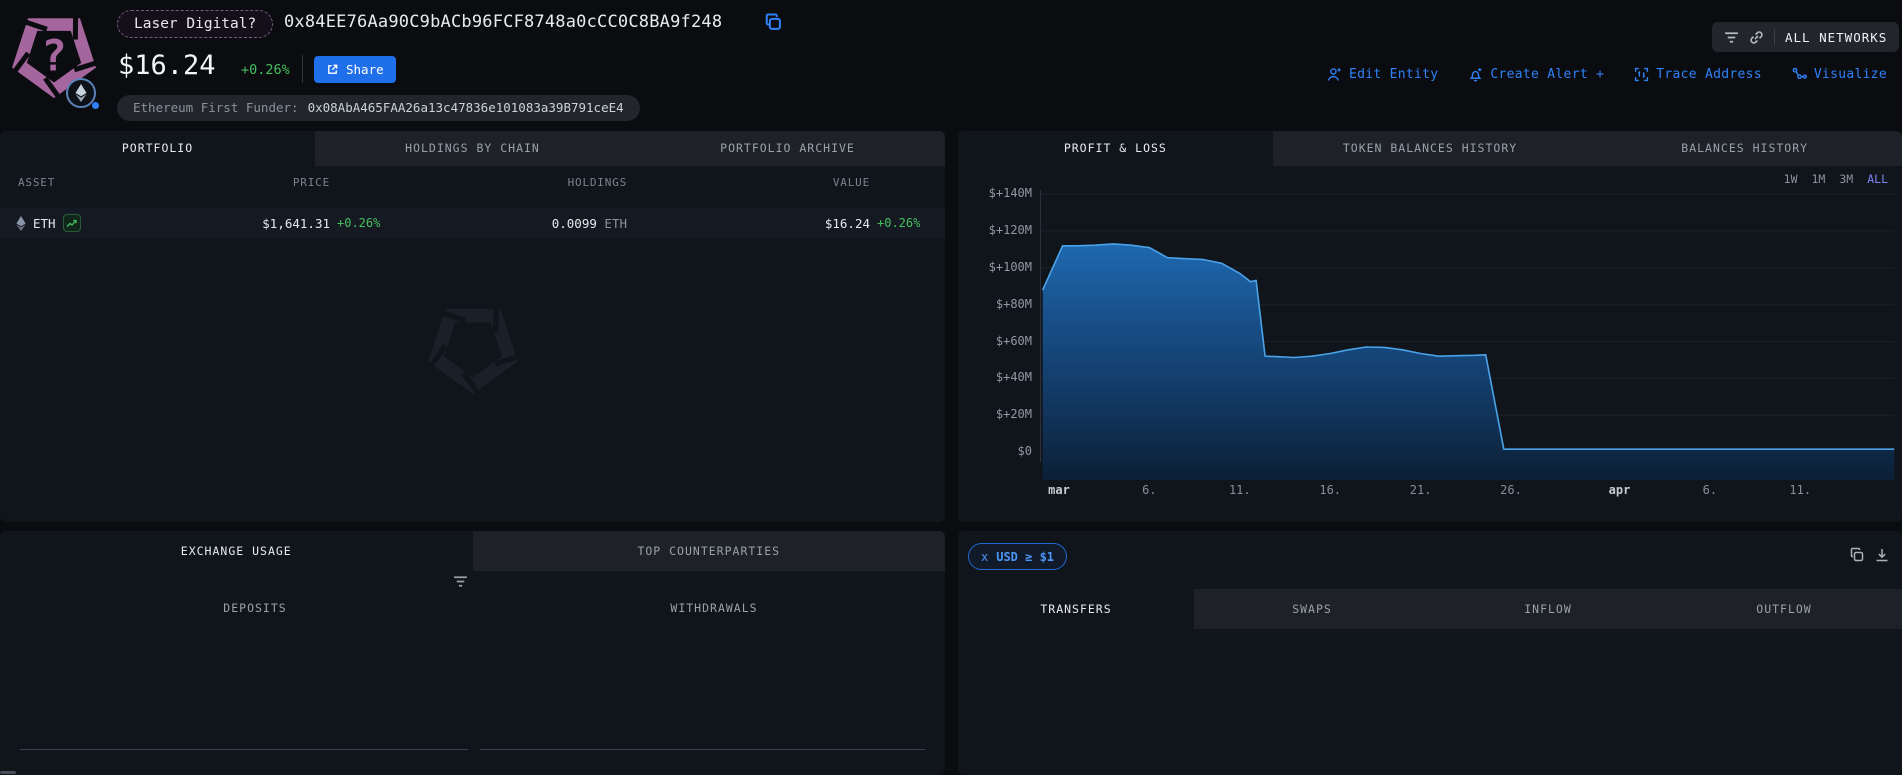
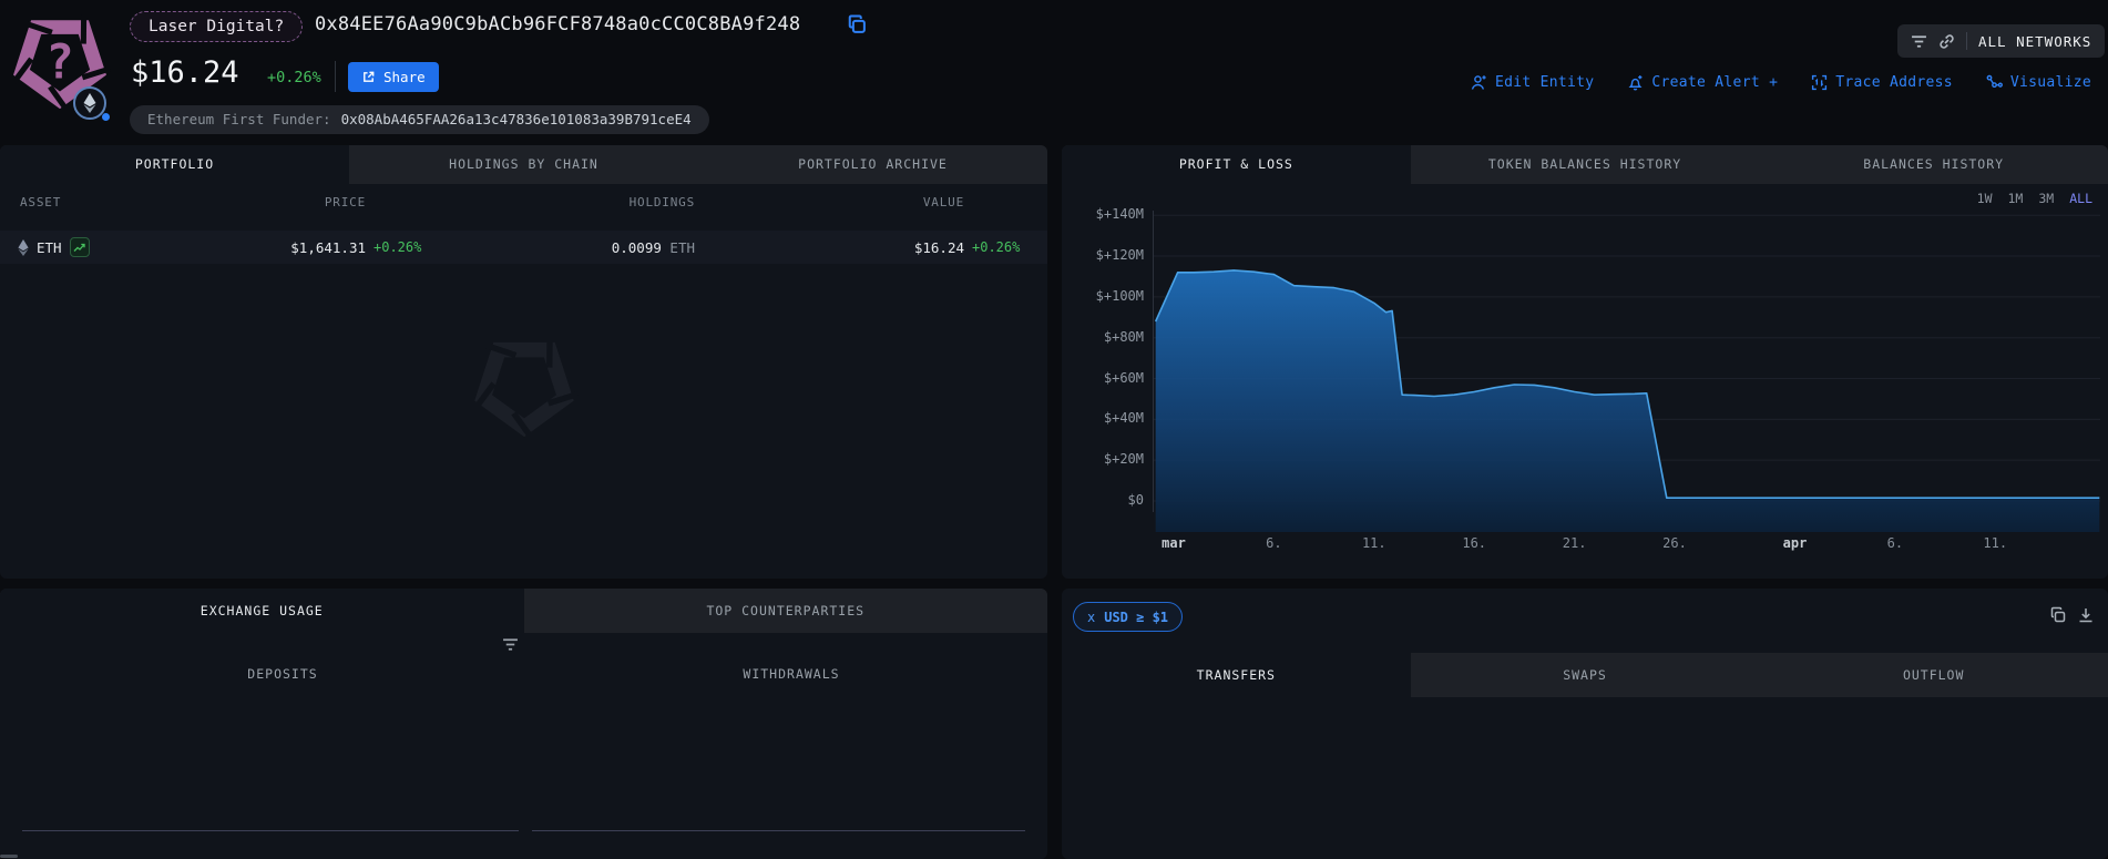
  ?
  Laser Digital?
  0x84EE76Aa90C9bACb96FCF8748a0cCC0C8BA9f248
  $16.24
  +0.26%
  Share
  Ethereum First Funder:
  0x08AbA465FAA26a13c47836e101083a39B791ceE4
  ALL NETWORKS
  Edit Entity
  Create Alert +
  Trace Address
  Visualize
  PORTFOLIO
  HOLDINGS BY CHAIN
  PORTFOLIO ARCHIVE
  ASSET
  PRICE
  HOLDINGS
  VALUE
  ETH
  $1,641.31
  +0.26%
  0.0099 ETH
  $16.24
  +0.26%
  EXCHANGE USAGE
  TOP COUNTERPARTIES
  DEPOSITS
  WITHDRAWALS
  PROFIT & LOSS
  TOKEN BALANCES HISTORY
  BALANCES HISTORY
  1W
  1M
  3M
  ALL
  $0
  $+20M
  $+40M
  $+60M
  $+80M
  $+100M
  $+120M
  $+140M
  mar
  6.
  11.
  16.
  21.
  26.
  apr
  6.
  11.
  x
  USD ≥ $1
  TRANSFERS
  SWAPS
- INFLOW
  OUTFLOW
